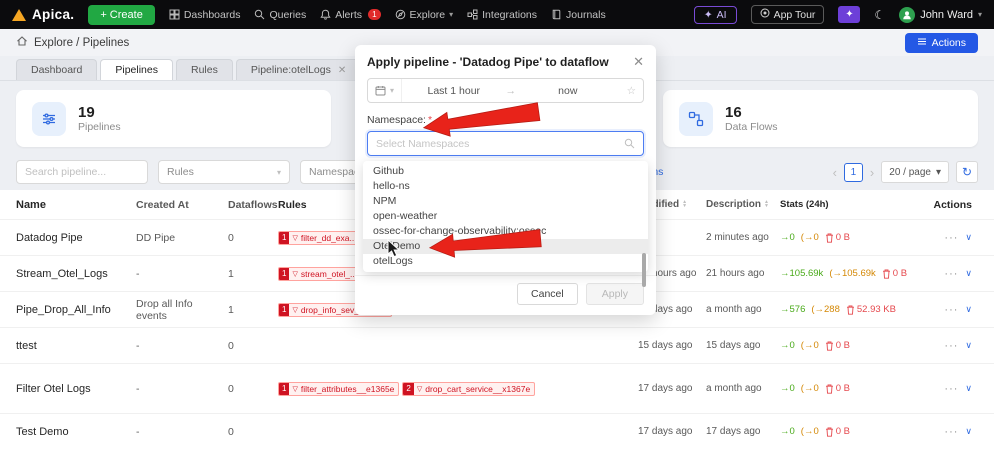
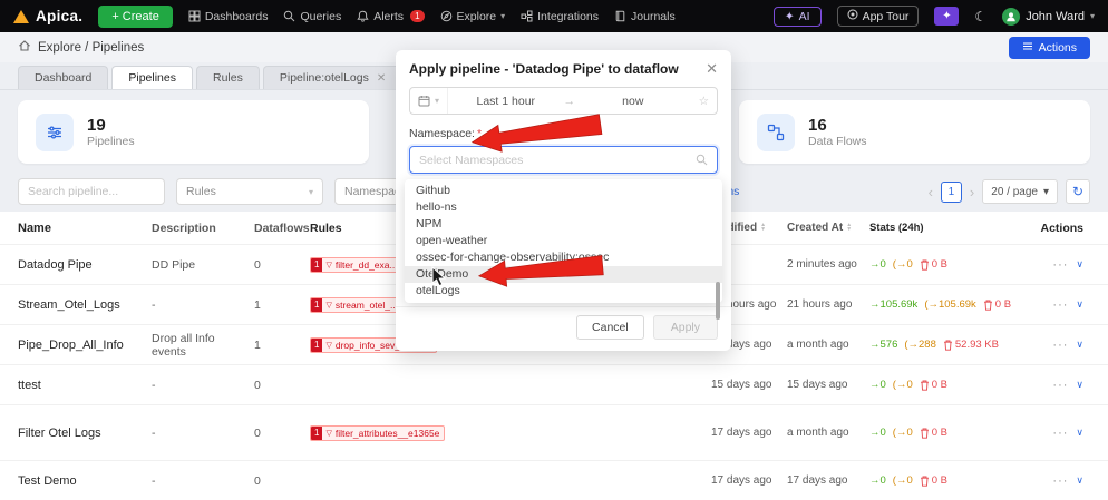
  Apica.
  + Create
  Dashboards
  Queries
  Alerts
  1
  Explore
  ▾
  Integrations
  Journals
  ✦
  AI
  App Tour
  ✦
  ☾
  John Ward
  ▾
  Explore / Pipelines
  Actions
  Dashboard
  Pipelines
  Rules
  Pipeline:otelLogs
  ✕
  19
  Pipelines
  16
  Data Flows
  Search pipeline...
  Rules
  ▾
  Namespa
  ‹
  1
  ›
  20 / page
  ▾
  ↻
  Name
- Created At
+ Description
  Dataflows
  Rules
- Description
+ Created At
  Stats (24h)
  Actions
  Datadog Pipe
  DD Pipe
  0
  1
  filter_dd_exa..
  2 minutes ago
  →0
  (→0
  0 B
  ···
  ∨
  Stream_Otel_Logs
  -
  1
  1
  stream_otel_..
  ours ago
  21 hours ago
  →105.69k
  (→105.69k
  0 B
  ···
  ∨
  Pipe_Drop_All_Info
  Drop all Info events
  1
  1
  a month ago
  →576
  (→288
  52.93 KB
  ···
  ∨
  ttest
  -
  0
  15 days ago
  15 days ago
  →0
  (→0
  0 B
  ···
  ∨
  Filter Otel Logs
  -
  0
  1
  filter_attributes__e1365e
- 2
- drop_cart_service__x1367e
  17 days ago
  a month ago
  →0
  (→0
  0 B
  ···
  ∨
  Test Demo
  -
  0
  17 days ago
  17 days ago
  →0
  (→0
  0 B
  ···
  ∨
  Apply pipeline - 'Datadog Pipe' to dataflow
  ✕
  ▾
  Last 1 hour
  →
  now
  ☆
  Namespace: *
  Select Namespaces
  Cancel
  Apply
  Github
  hello-ns
  NPM
  open-weather
  ossec-for-change-observability:oc
  OteDemo
  otelLogs
